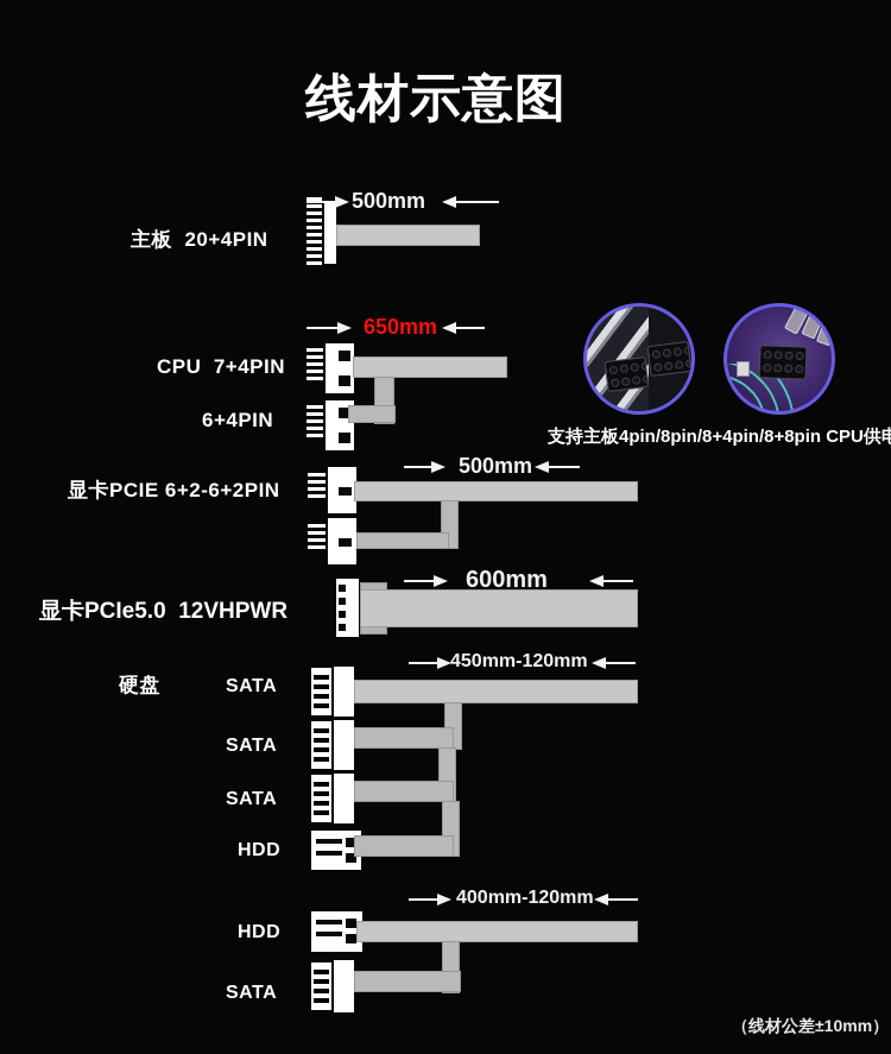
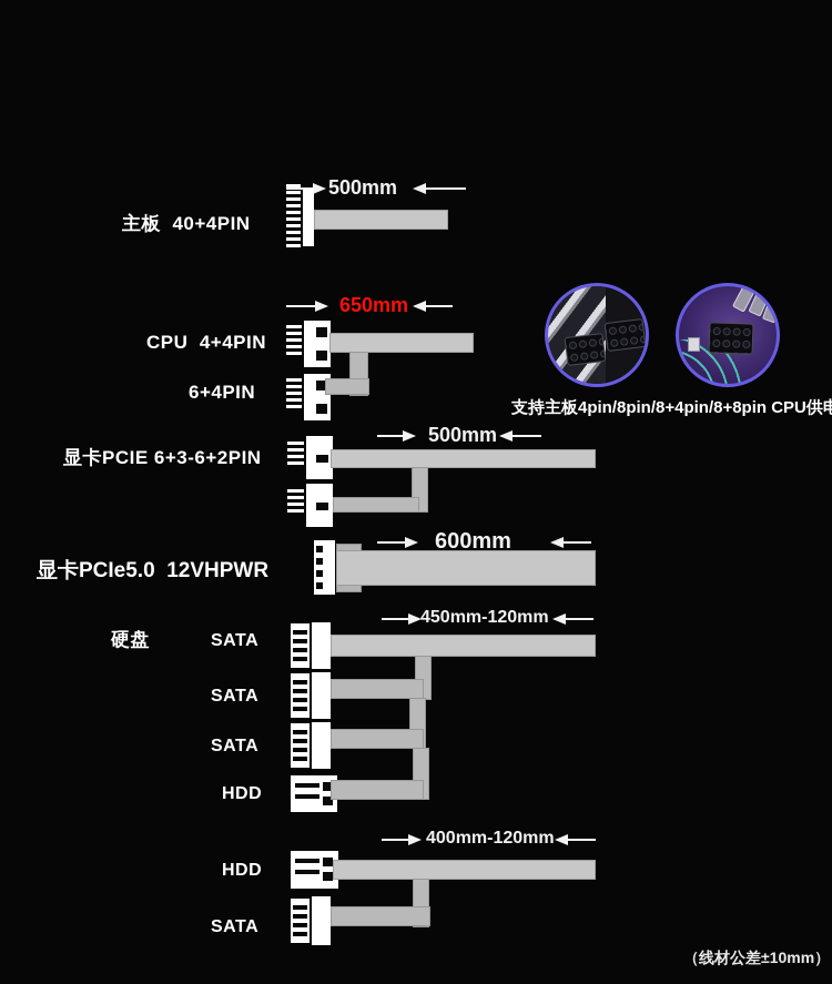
- 线材示意图
- 主板 20+4PIN
+ 主板 40+4PIN
  500mm
- CPU 7+4PIN
+ CPU 4+4PIN
  6+4PIN
  650mm
  支持主板4pin/8pin/8+4pin/8+8pin CPU供电
- 显卡PCIE 6+2-6+2PIN
+ 显卡PCIE 6+3-6+2PIN
  500mm
  显卡PCIe5.0 12VHPWR
  600mm
  硬盘
  SATA
  SATA
  SATA
  HDD
  450mm-120mm
  HDD
  SATA
  400mm-120mm
  （线材公差±10mm）
